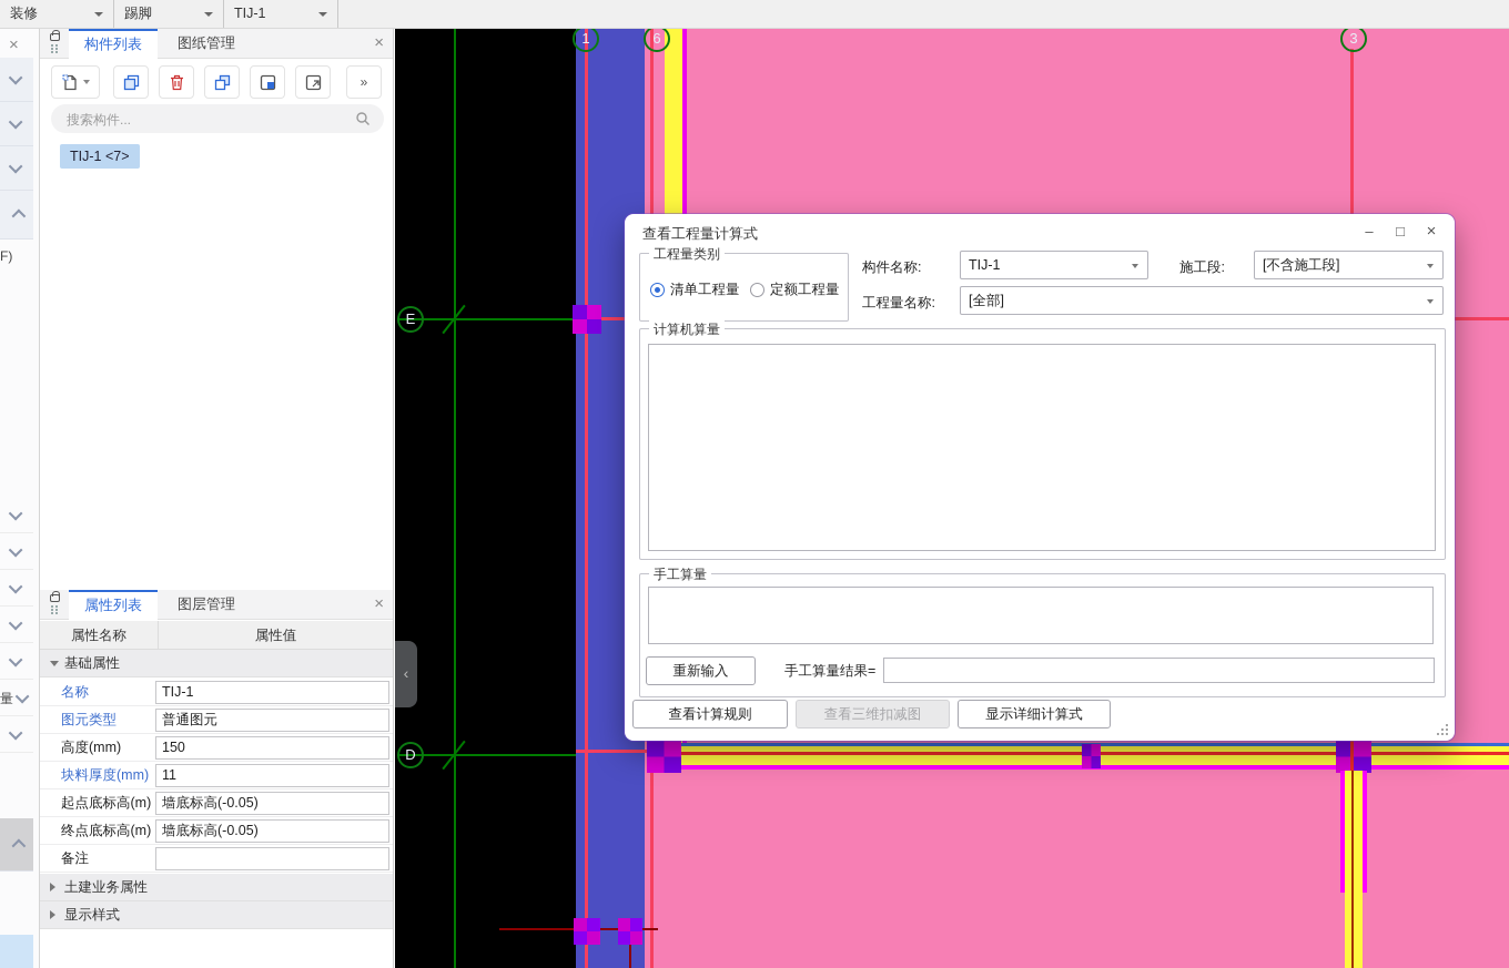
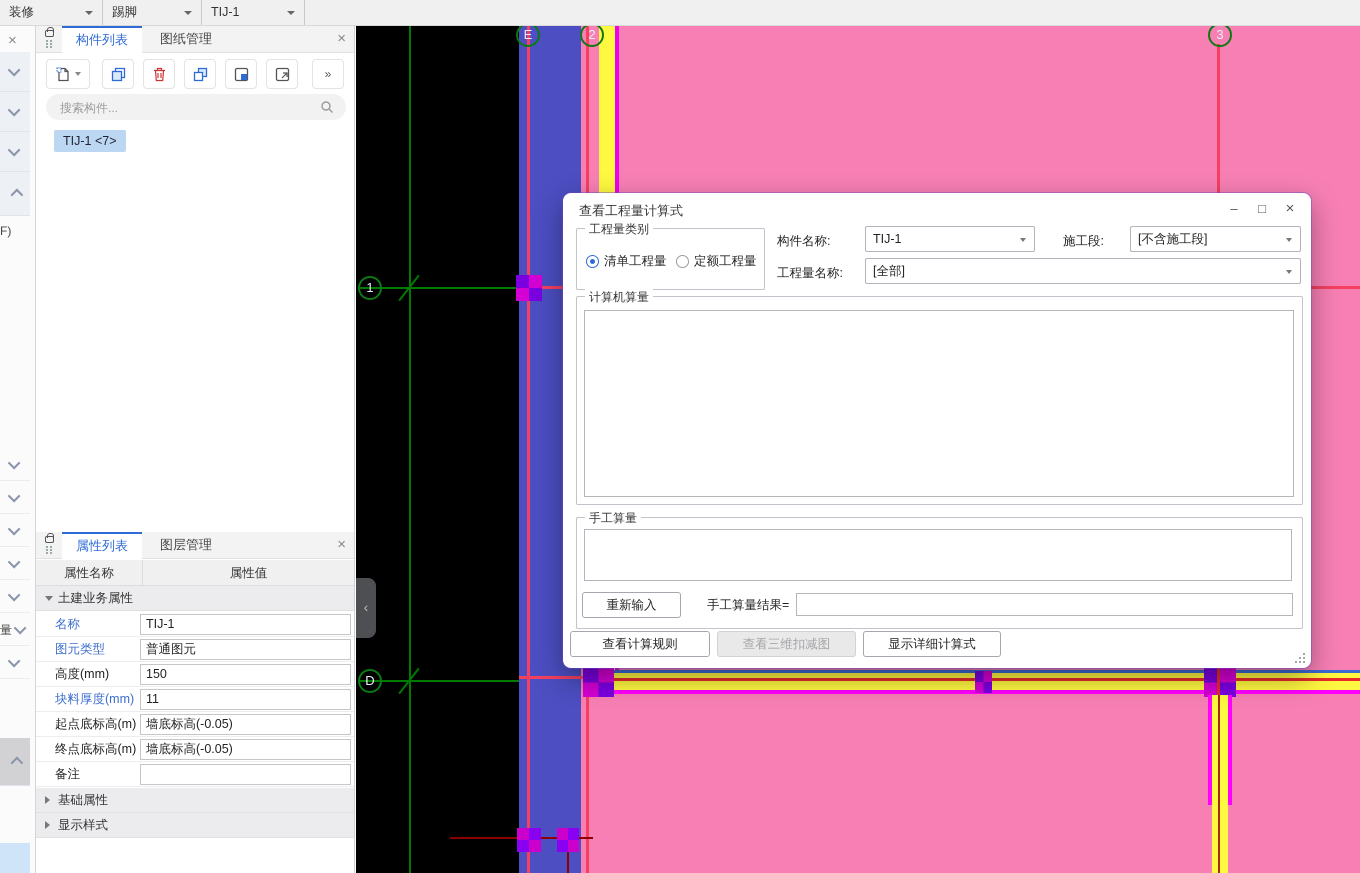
- 1
+ E
- 6
+ 2
  3
- E
+ 1
  D
  ‹
  装修
  踢脚
  TIJ-1
  ×
  F)
  量
  构件列表
  图纸管理
  ×
  »
  搜索构件...
  TIJ-1 <7>
  属性列表
  图层管理
  ×
  属性名称
  属性值
- 基础属性
+ 土建业务属性
  名称
  TIJ-1
  图元类型
  普通图元
  高度(mm)
  150
  块料厚度(mm)
  11
  起点底标高(m)
  墙底标高(-0.05)
  终点底标高(m)
  墙底标高(-0.05)
  备注
- 土建业务属性
+ 基础属性
  显示样式
  查看工程量计算式
  –
  □
  ×
  工程量类别
  清单工程量
  定额工程量
  构件名称:
  TIJ-1
  施工段:
  [不含施工段]
  工程量名称:
  [全部]
  计算机算量
  手工算量
  重新输入
  手工算量结果=
  查看计算规则
  查看三维扣减图
  显示详细计算式
